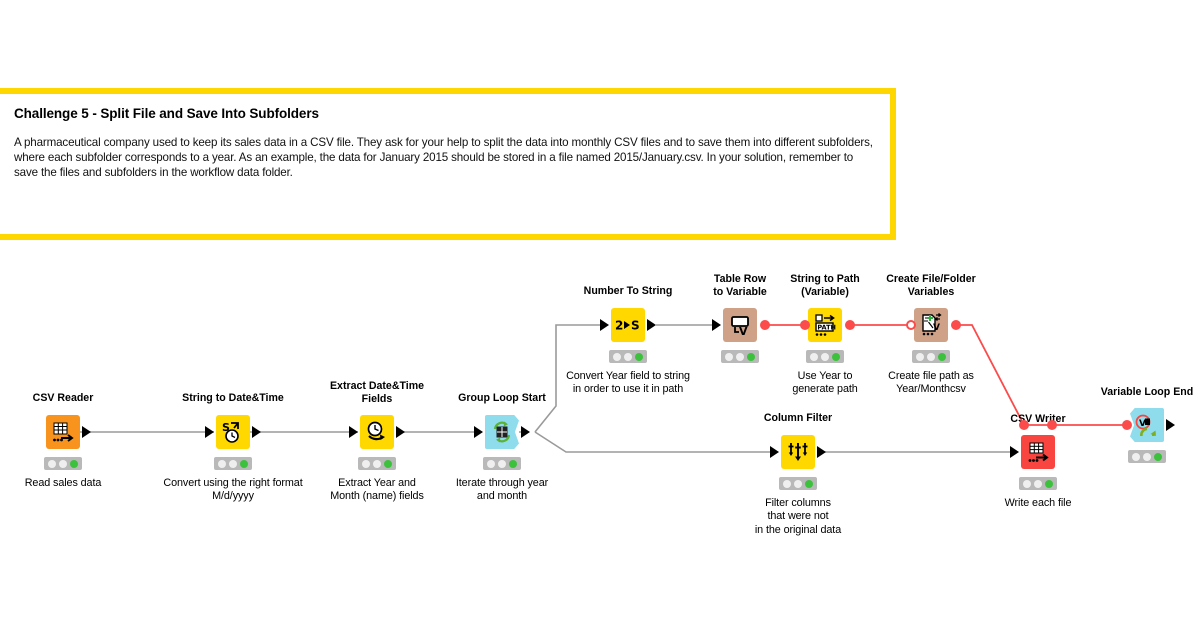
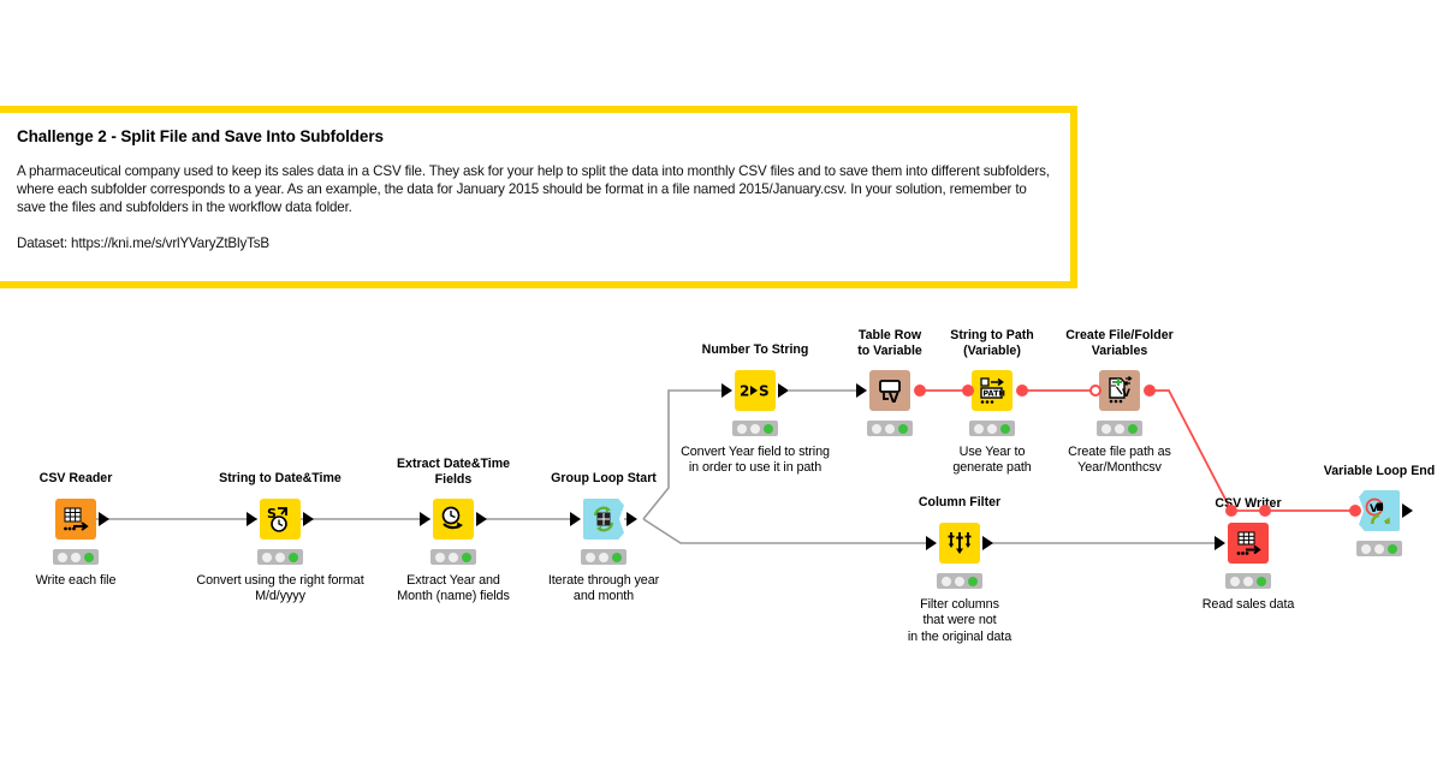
- Challenge 5 - Split File and Save Into Subfolders
+ Challenge 2 - Split File and Save Into Subfolders
- A pharmaceutical company used to keep its sales data in a CSV file. They ask for your help to split the data into monthly CSV files and to save them into different subfolders, where each subfolder corresponds to a year. As an example, the data for January 2015 should be stored in a file named 2015/January.csv. In your solution, remember to save the files and subfolders in the workflow data folder.
+ A pharmaceutical company used to keep its sales data in a CSV file. They ask for your help to split the data into monthly CSV files and to save them into different subfolders, where each subfolder corresponds to a year. As an example, the data for January 2015 should be format in a file named 2015/January.csv. In your solution, remember to save the files and subfolders in the workflow data folder.
+ Dataset: https://kni.me/s/vrlYVaryZtBlyTsB
  CSV Reader
- Read sales data
+ Write each file
  String to Date&Time
  S
  Convert using the right format
  M/d/yyyy
  Extract Date&Time
  Fields
  Extract Year and
  Month (name) fields
  Group Loop Start
  Iterate through year
  and month
  Number To String
  2
  S
  Convert Year field to string
  in order to use it in path
  Table Row
  to Variable
  V
  String to Path
  (Variable)
  PATH
  Use Year to
  generate path
  Create File/Folder
  Variables
  V
  Create file path as
  Year/Monthcsv
  Column Filter
  Filter columns
  that were not
  in the original data
  CSV Writer
- Write each file
+ Read sales data
  Variable Loop End
  V
